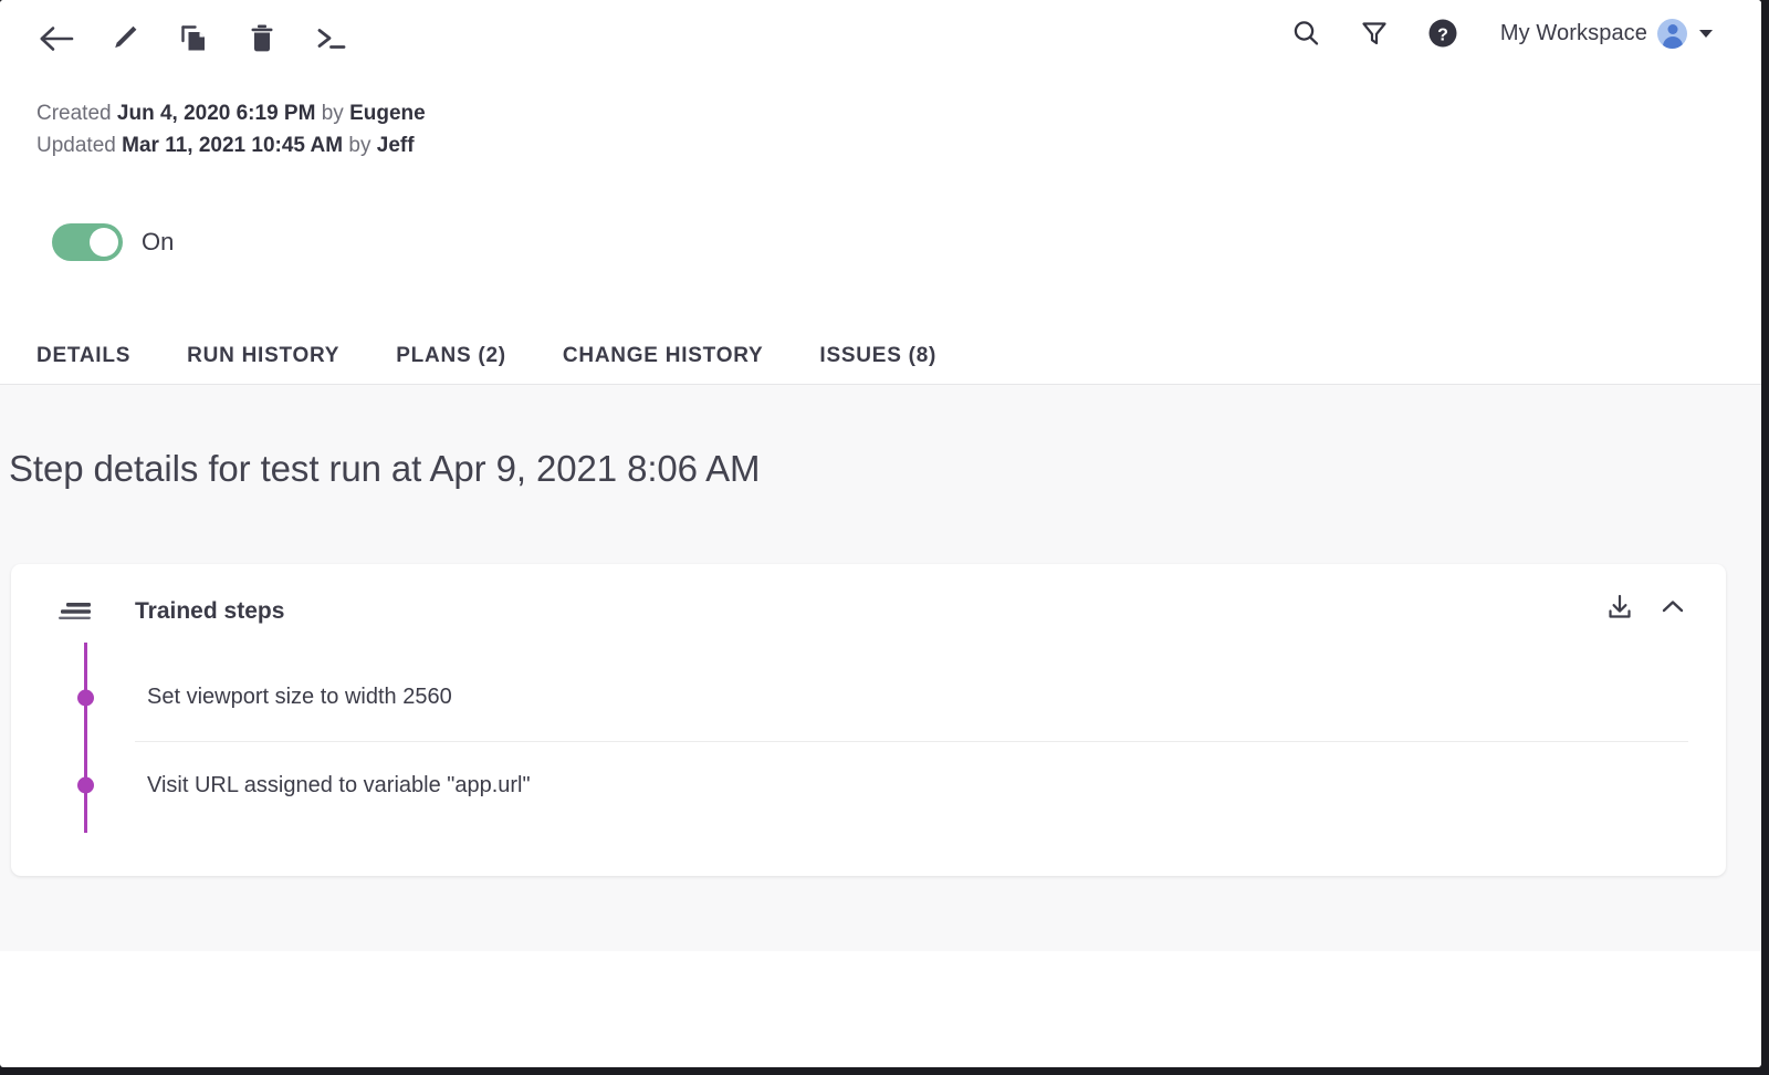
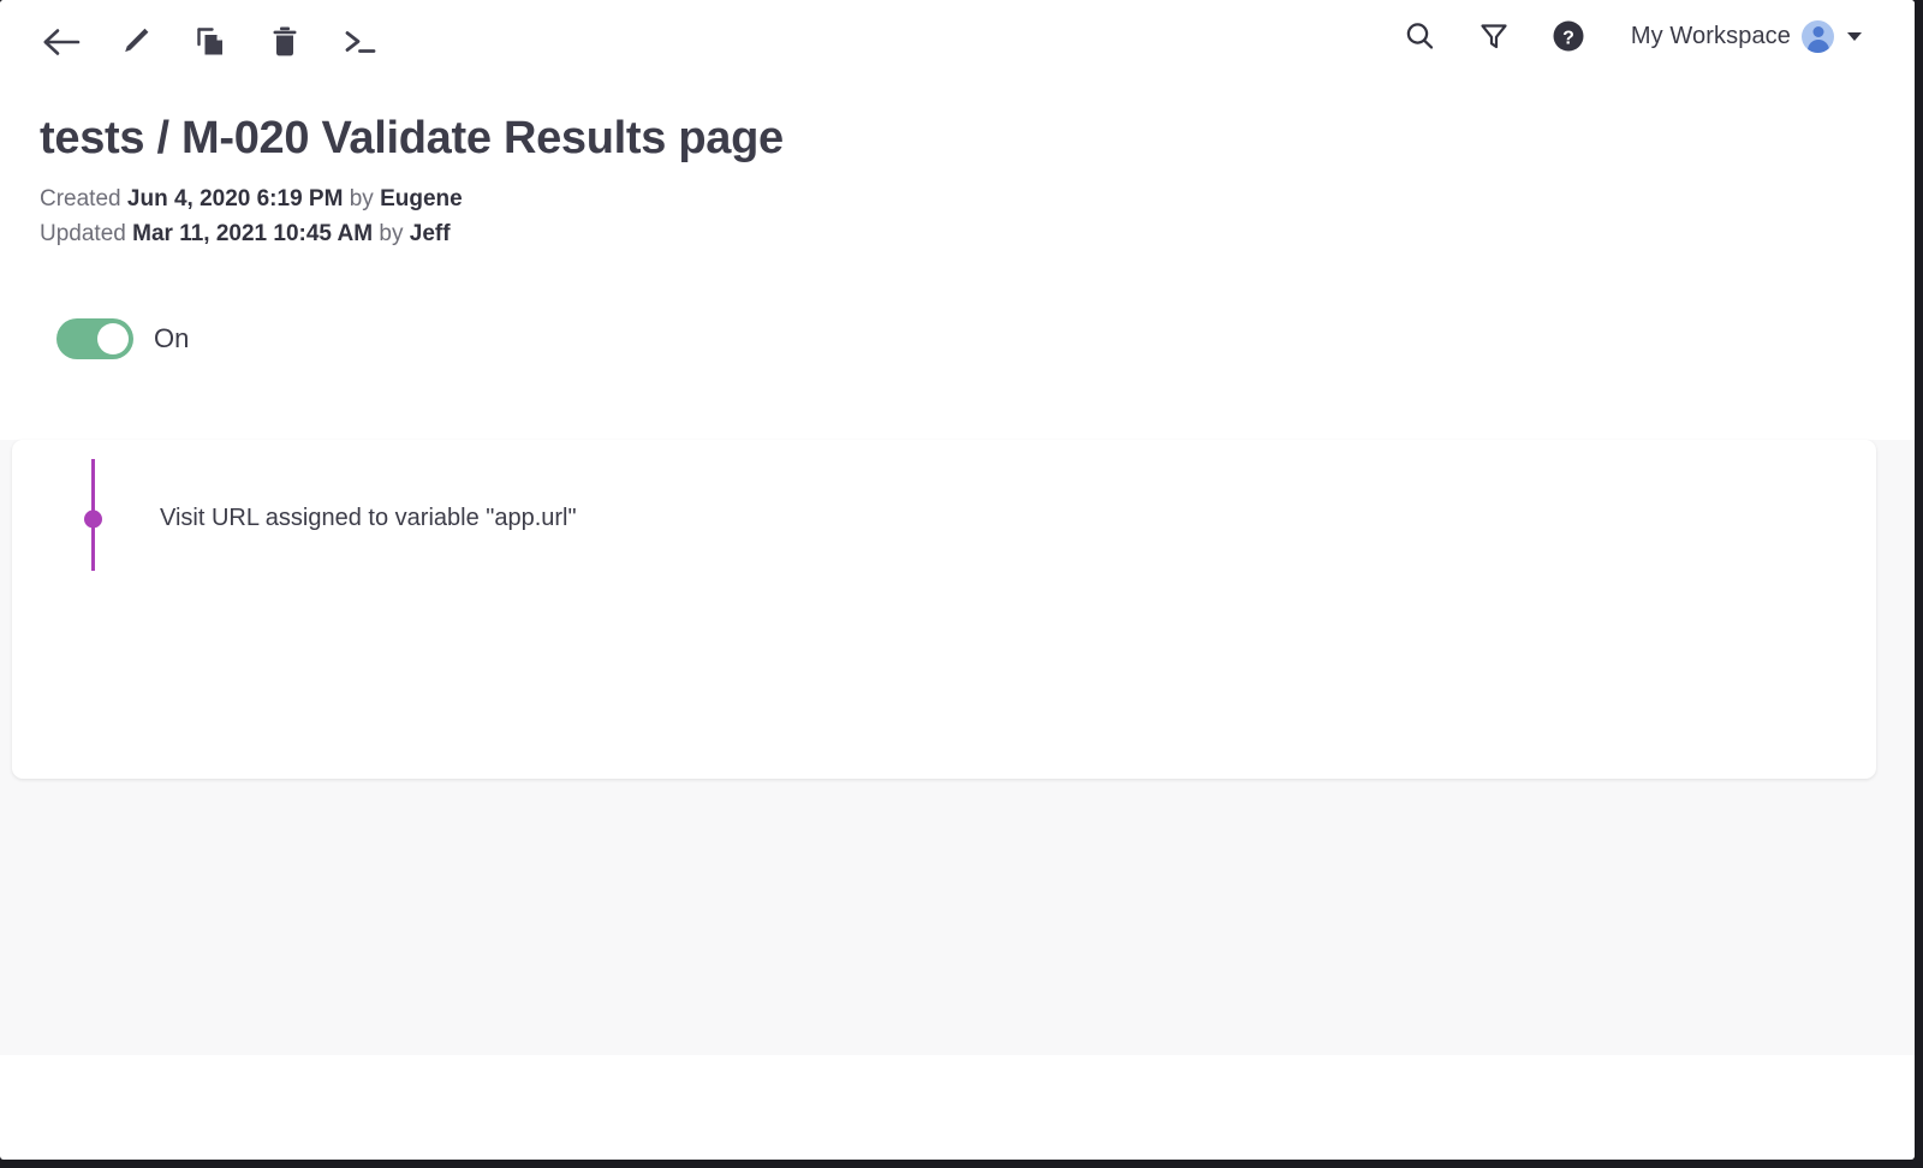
  ?
  My Workspace
+ tests / M-020 Validate Results page
  Created Jun 4, 2020 6:19 PM by Eugene
  Updated Mar 11, 2021 10:45 AM by Jeff
  On
- DETAILS
- RUN HISTORY
- PLANS (2)
- CHANGE HISTORY
- ISSUES (8)
- Step details for test run at Apr 9, 2021 8:06 AM
- Trained steps
- Set viewport size to width 2560
  Visit URL assigned to variable "app.url"
